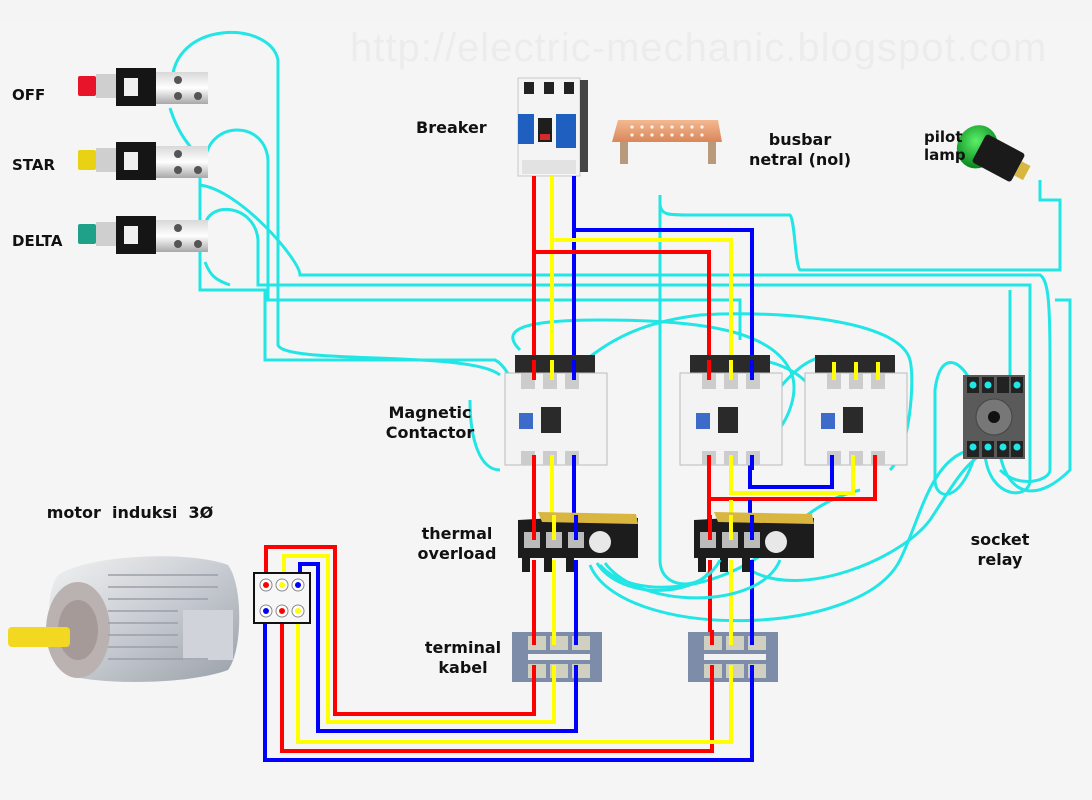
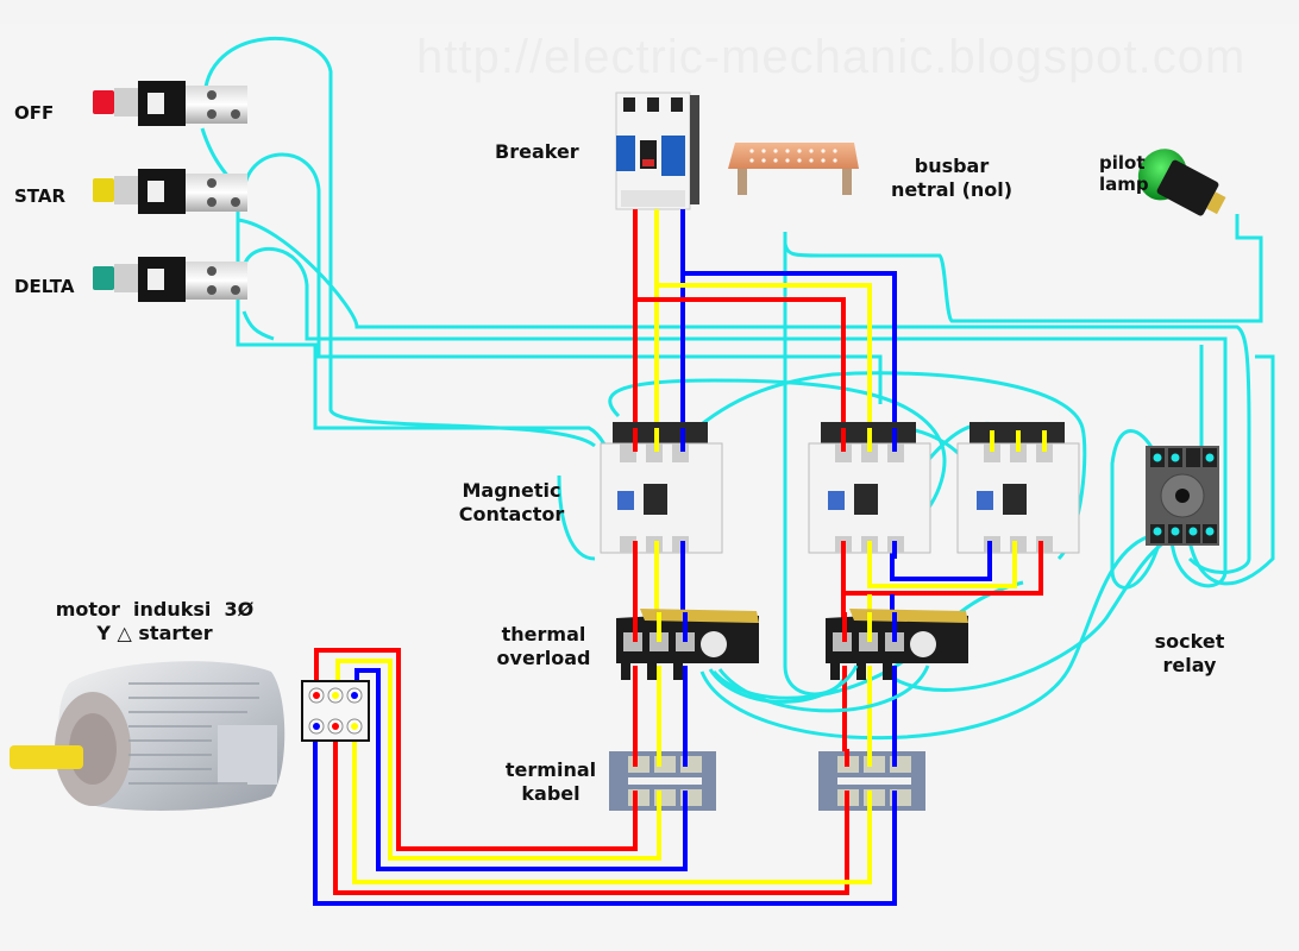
  OFF
  STAR
  DELTA
  Breaker
  busbar
  netral (nol)
  pilot
  lamp
  Magnetic
  Contactor
  thermal
  overload
  terminal
  kabel
  socket
  relay
  motor induksi 3Ø
+ Y △ starter
